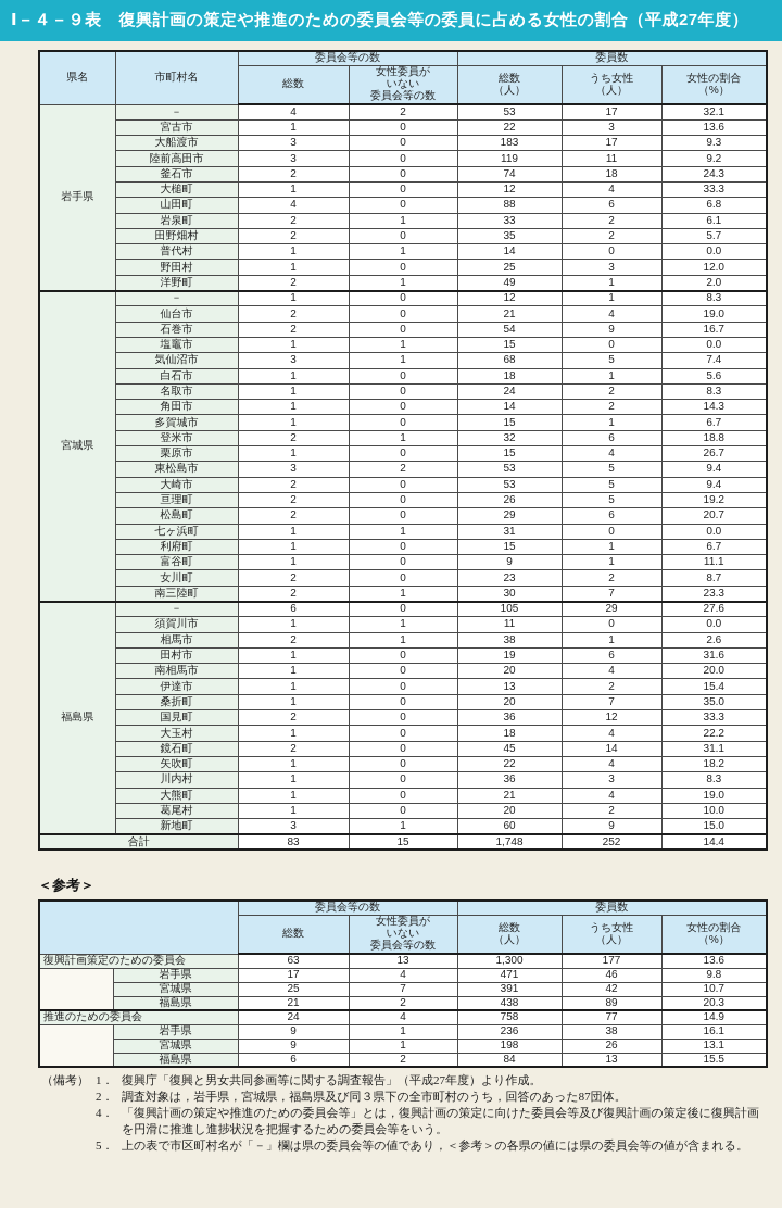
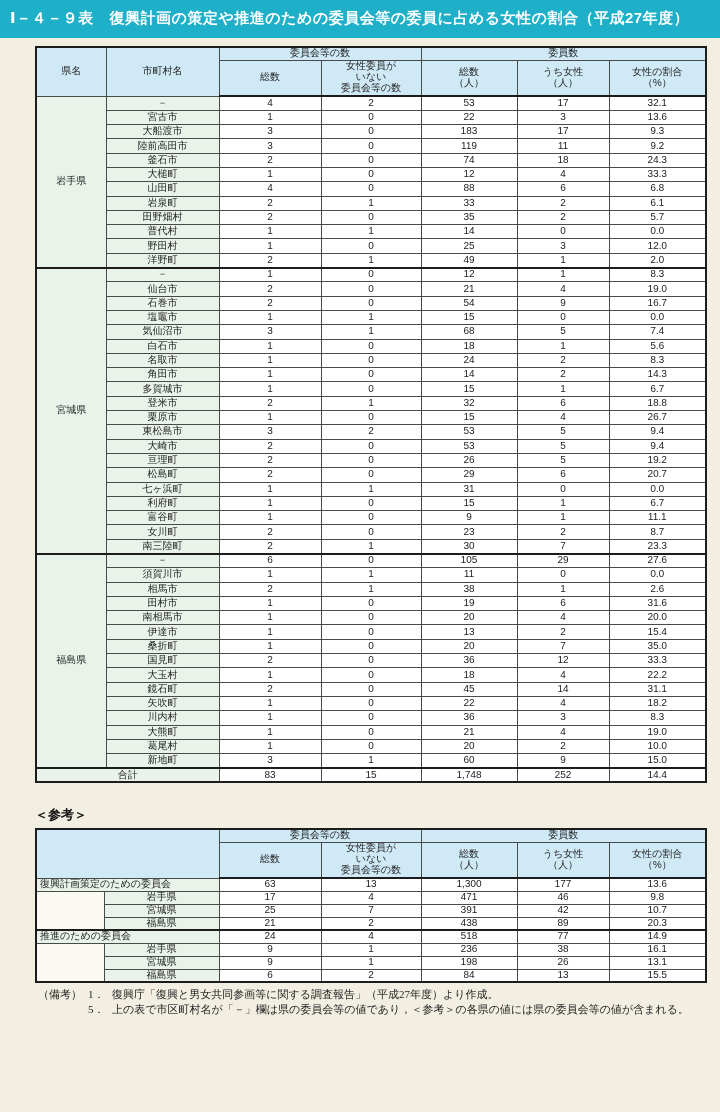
  Ⅰ－４－９表
  復興計画の策定や推進のための委員会等の委員に占める女性の割合（平成27年度）
  県名	市町村名	委員会等の数	委員数
  総数	女性委員が いない 委員会等の数	総数 （人）	うち女性 （人）	女性の割合 （%）
  岩手県	－	4	2	53	17	32.1
  宮古市	1	0	22	3	13.6
  大船渡市	3	0	183	17	9.3
  陸前高田市	3	0	119	11	9.2
  釜石市	2	0	74	18	24.3
  大槌町	1	0	12	4	33.3
  山田町	4	0	88	6	6.8
  岩泉町	2	1	33	2	6.1
  田野畑村	2	0	35	2	5.7
  普代村	1	1	14	0	0.0
  野田村	1	0	25	3	12.0
  洋野町	2	1	49	1	2.0
  宮城県	－	1	0	12	1	8.3
  仙台市	2	0	21	4	19.0
  石巻市	2	0	54	9	16.7
  塩竈市	1	1	15	0	0.0
  気仙沼市	3	1	68	5	7.4
  白石市	1	0	18	1	5.6
  名取市	1	0	24	2	8.3
  角田市	1	0	14	2	14.3
  多賀城市	1	0	15	1	6.7
  登米市	2	1	32	6	18.8
  栗原市	1	0	15	4	26.7
  東松島市	3	2	53	5	9.4
  大崎市	2	0	53	5	9.4
  亘理町	2	0	26	5	19.2
  松島町	2	0	29	6	20.7
  七ヶ浜町	1	1	31	0	0.0
  利府町	1	0	15	1	6.7
  富谷町	1	0	9	1	11.1
  女川町	2	0	23	2	8.7
  南三陸町	2	1	30	7	23.3
  福島県	－	6	0	105	29	27.6
  須賀川市	1	1	11	0	0.0
  相馬市	2	1	38	1	2.6
  田村市	1	0	19	6	31.6
  南相馬市	1	0	20	4	20.0
  伊達市	1	0	13	2	15.4
  桑折町	1	0	20	7	35.0
  国見町	2	0	36	12	33.3
  大玉村	1	0	18	4	22.2
  鏡石町	2	0	45	14	31.1
  矢吹町	1	0	22	4	18.2
  川内村	1	0	36	3	8.3
  大熊町	1	0	21	4	19.0
  葛尾村	1	0	20	2	10.0
  新地町	3	1	60	9	15.0
  合計	83	15	1,748	252	14.4
  ＜参考＞
  	委員会等の数	委員数
  総数	女性委員が いない 委員会等の数	総数 （人）	うち女性 （人）	女性の割合 （%）
  復興計画策定のための委員会	63	13	1,300	177	13.6
  	岩手県	17	4	471	46	9.8
  宮城県	25	7	391	42	10.7
  福島県	21	2	438	89	20.3
- 推進のための委員会	24	4	758	77	14.9
+ 推進のための委員会	24	4	518	77	14.9
  	岩手県	9	1	236	38	16.1
  宮城県	9	1	198	26	13.1
  福島県	6	2	84	13	15.5
  （備考）
  1．
  復興庁「復興と男女共同参画等に関する調査報告」（平成27年度）より作成。
- 2．
- 調査対象は，岩手県，宮城県，福島県及び同３県下の全市町村のうち，回答のあった87団体。
- 4．
- 「復興計画の策定や推進のための委員会等」とは，復興計画の策定に向けた委員会等及び復興計画の策定後に復興計画を円滑に推進し進捗状況を把握するための委員会等をいう。
  5．
  上の表で市区町村名が「－」欄は県の委員会等の値であり，＜参考＞の各県の値には県の委員会等の値が含まれる。
